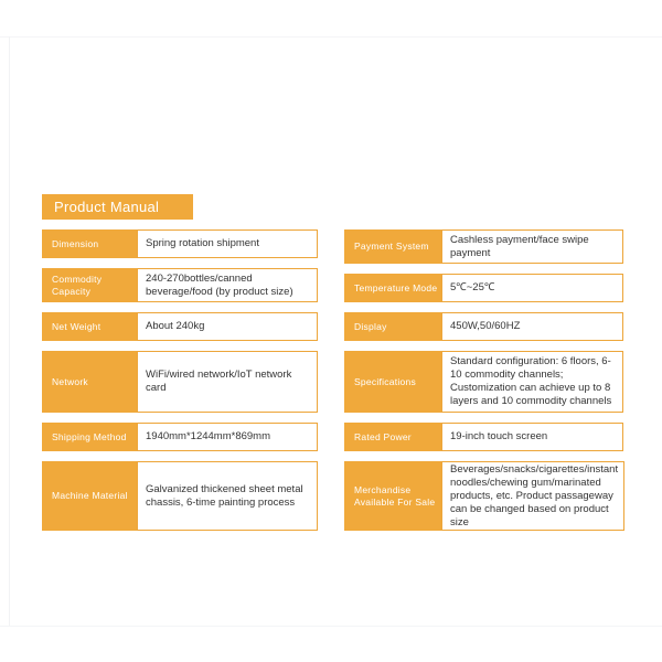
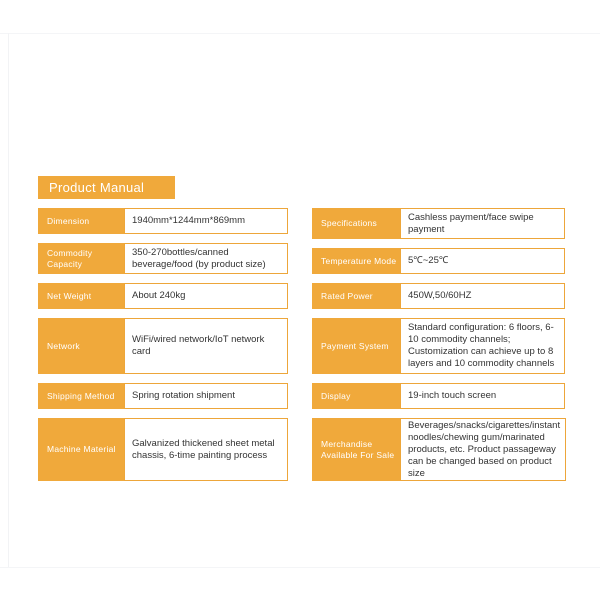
  Product Manual
  Dimension
- Spring rotation shipment
+ 1940mm*1244mm*869mm
  Commodity Capacity
- 240-270bottles/canned beverage/food (by product size)
+ 350-270bottles/canned beverage/food (by product size)
  Net Weight
  About 240kg
  Network
  WiFi/wired network/IoT network card
  Shipping Method
- 1940mm*1244mm*869mm
+ Spring rotation shipment
  Machine Material
  Galvanized thickened sheet metal chassis, 6-time painting process
- Payment System
+ Specifications
  Cashless payment/face swipe payment
  Temperature Mode
  5℃~25℃
- Display
+ Rated Power
  450W,50/60HZ
- Specifications
+ Payment System
  Standard configuration: 6 floors, 6-10 commodity channels; Customization can achieve up to 8 layers and 10 commodity channels
- Rated Power
+ Display
  19-inch touch screen
  Merchandise Available For Sale
  Beverages/snacks/cigarettes/instant noodles/chewing gum/marinated products, etc. Product passageway can be changed based on product size
